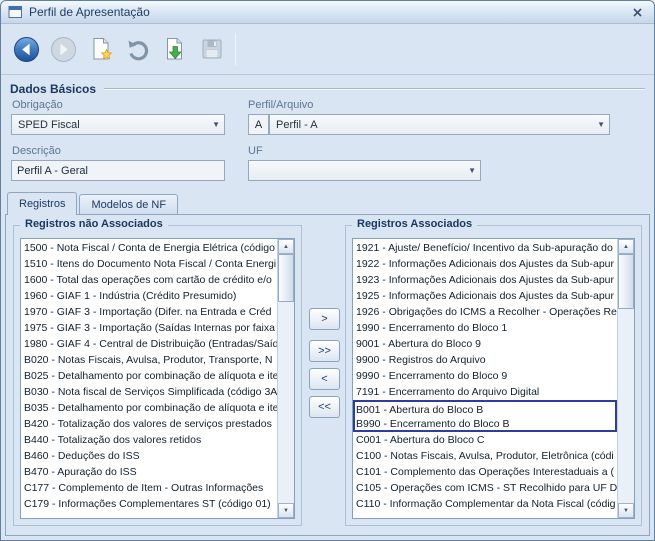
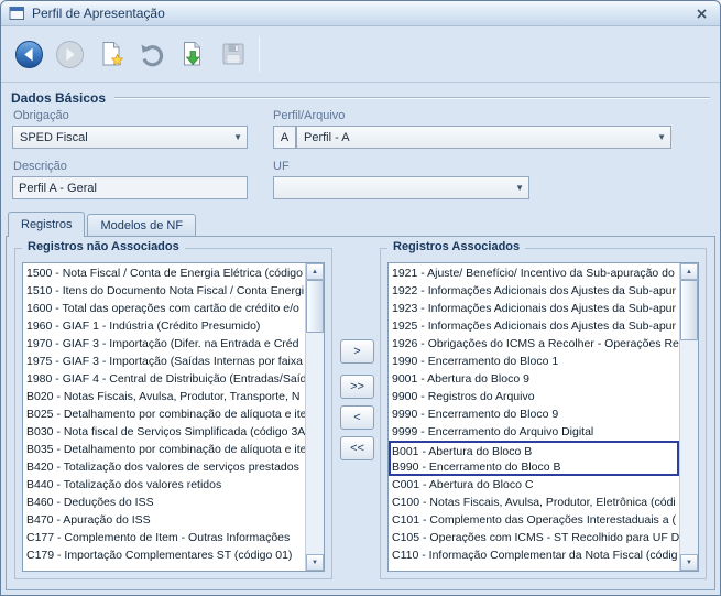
  Perfil de Apresentação
  Dados Básicos
  Obrigação
  SPED Fiscal
  ▼
  Perfil/Arquivo
  A
  Perfil - A
  ▼
  Descrição
  Perfil A - Geral
  UF
  ▼
  Registros
  Modelos de NF
  Registros não Associados
  1500 - Nota Fiscal / Conta de Energia Elétrica (código
  1510 - Itens do Documento Nota Fiscal / Conta Energi
  1600 - Total das operações com cartão de crédito e/o
  1960 - GIAF 1 - Indústria (Crédito Presumido)
  1970 - GIAF 3 - Importação (Difer. na Entrada e Créd
  1975 - GIAF 3 - Importação (Saídas Internas por faixa
  1980 - GIAF 4 - Central de Distribuição (Entradas/Saíd
  B020 - Notas Fiscais, Avulsa, Produtor, Transporte, N
  B025 - Detalhamento por combinação de alíquota e ite
  B030 - Nota fiscal de Serviços Simplificada (código 3A
  B035 - Detalhamento por combinação de alíquota e ite
  B420 - Totalização dos valores de serviços prestados
  B440 - Totalização dos valores retidos
  B460 - Deduções do ISS
  B470 - Apuração do ISS
  C177 - Complemento de Item - Outras Informações
- C179 - Informações Complementares ST (código 01)
+ C179 - Importação Complementares ST (código 01)
  >
  >>
  <
  <<
  Registros Associados
  1921 - Ajuste/ Benefício/ Incentivo da Sub-apuração do
  1922 - Informações Adicionais dos Ajustes da Sub-apur
  1923 - Informações Adicionais dos Ajustes da Sub-apur
  1925 - Informações Adicionais dos Ajustes da Sub-apur
  1926 - Obrigações do ICMS a Recolher - Operações Re
  1990 - Encerramento do Bloco 1
  9001 - Abertura do Bloco 9
  9900 - Registros do Arquivo
  9990 - Encerramento do Bloco 9
- 7191 - Encerramento do Arquivo Digital
+ 9999 - Encerramento do Arquivo Digital
  B001 - Abertura do Bloco B
  B990 - Encerramento do Bloco B
  C001 - Abertura do Bloco C
  C100 - Notas Fiscais, Avulsa, Produtor, Eletrônica (códi
  C101 - Complemento das Operações Interestaduais a (
  C105 - Operações com ICMS - ST Recolhido para UF D
  C110 - Informação Complementar da Nota Fiscal (códig
